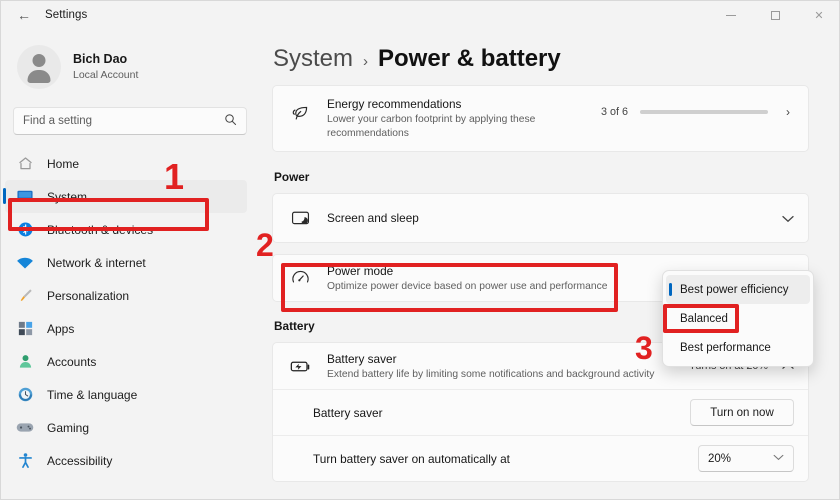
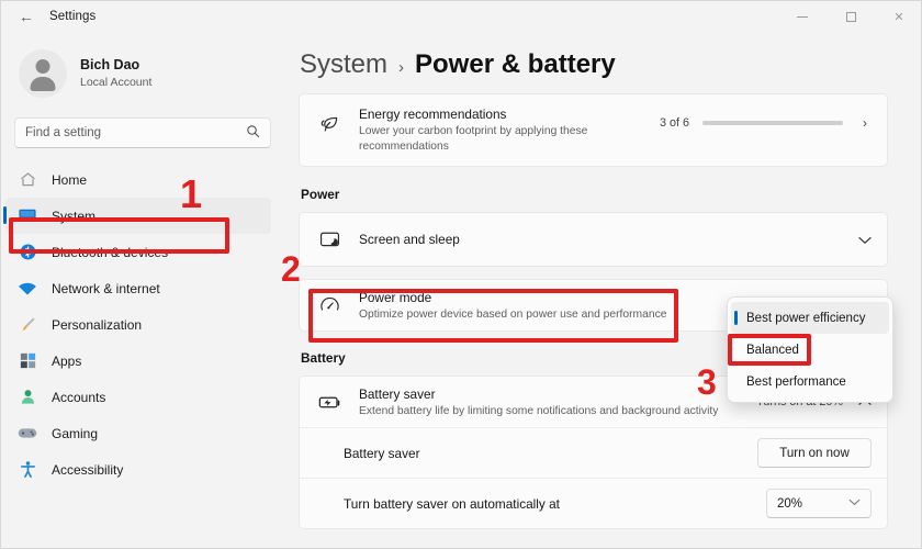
  ←
  Settings
  ✕
  Bich Dao
  Local Account
  Find a setting
  Home
  System
  Bluetooth & devices
  Network & internet
  Personalization
  Apps
  Accounts
- Time & language
  Gaming
  Accessibility
  System
  ›
  Power & battery
  Energy recommendations
  Lower your carbon footprint by applying these recommendations
  3 of 6
  ›
  Power
  Screen and sleep
  Power mode
  Optimize power device based on power use and performance
  Battery
  Battery saver
  Extend battery life by limiting some notifications and background activity
  Battery saver
  Turn on now
  Turn battery saver on automatically at
  20%
  Best power efficiency
  Balanced
  Best performance
  1
  2
  3
